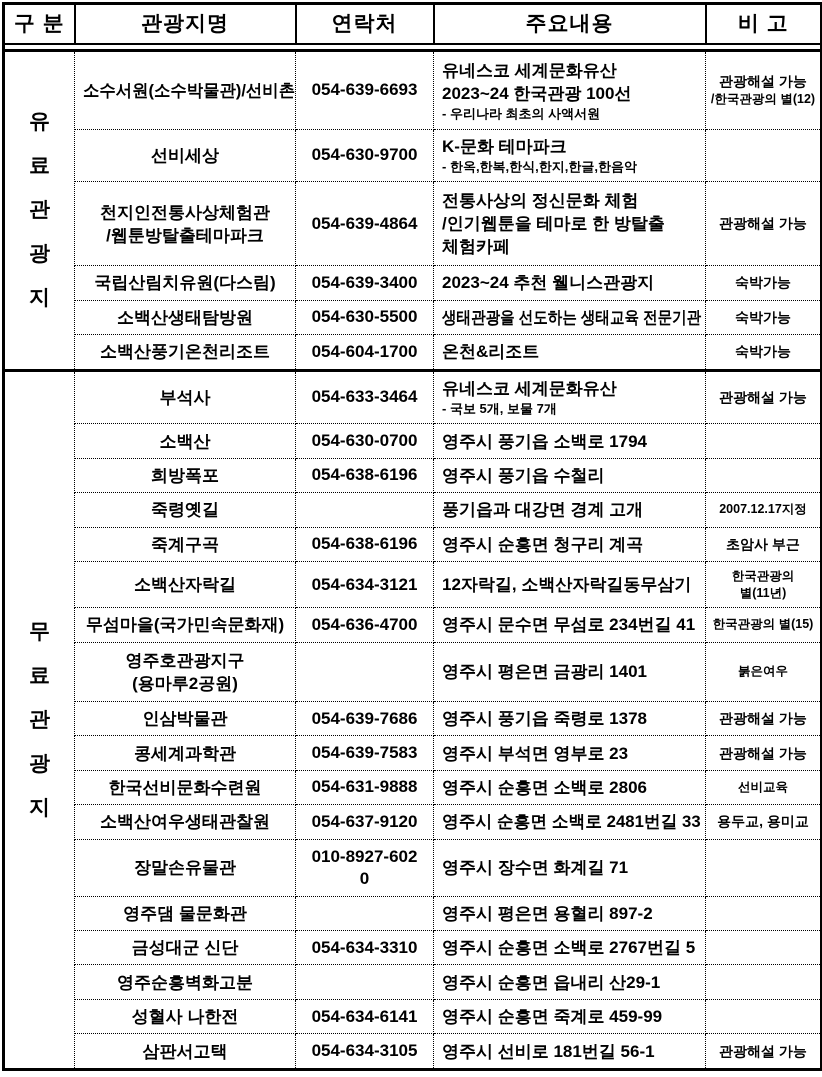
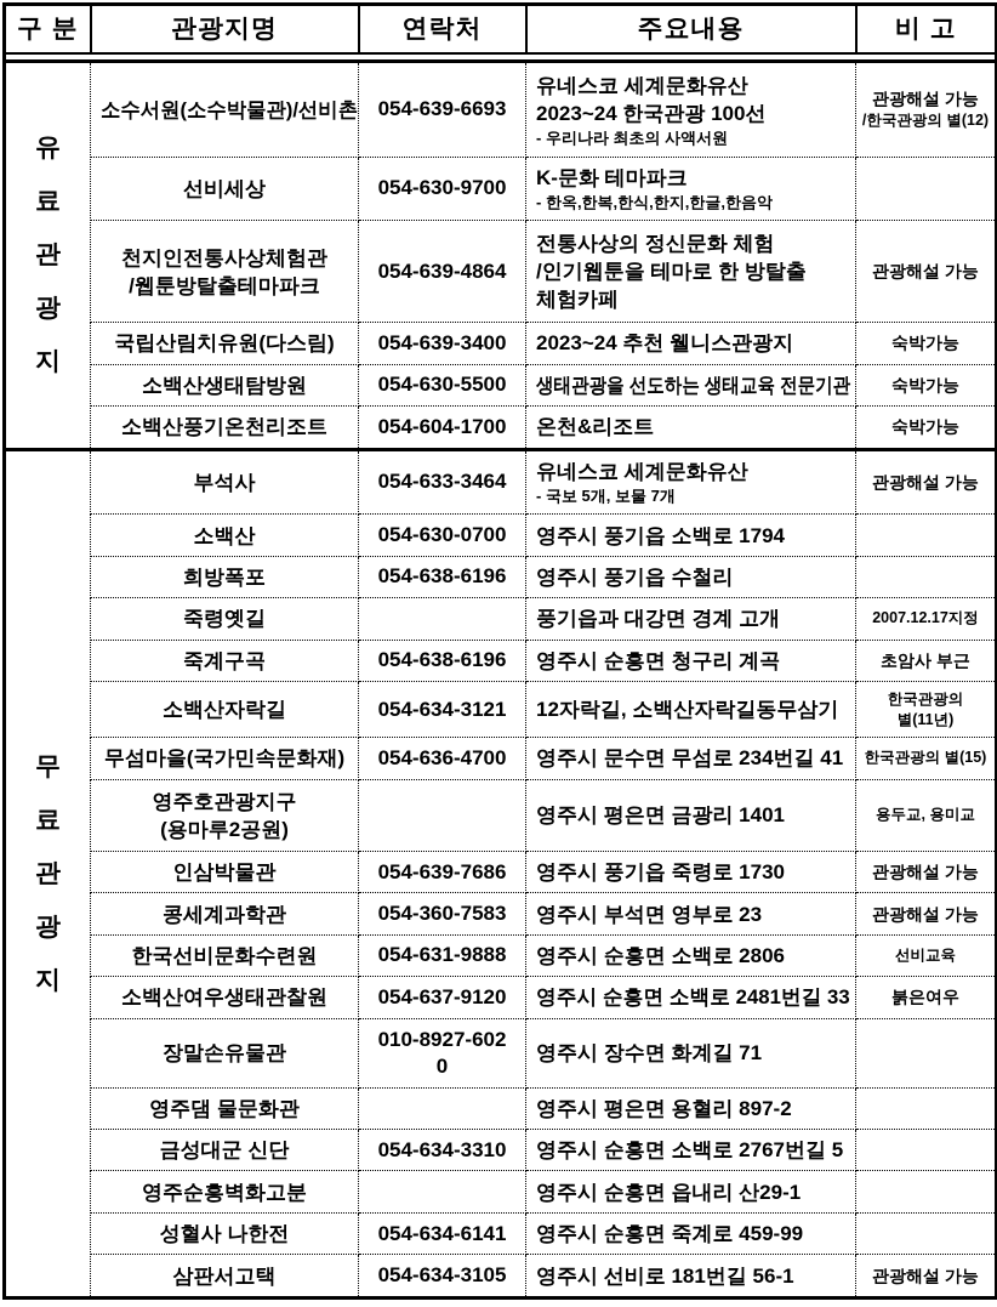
  구 분	관광지명	연락처	주요내용	비 고
  유료관광지	소수서원(소수박물관)/선비촌	054-639-6693	유네스코 세계문화유산2023~24 한국관광 100선- 우리나라 최초의 사액서원	관광해설 가능/한국관광의 별(12)
  선비세상	054-630-9700	K-문화 테마파크- 한옥,한복,한식,한지,한글,한음악
  천지인전통사상체험관/웹툰방탈출테마파크	054-639-4864	전통사상의 정신문화 체험/인기웹툰을 테마로 한 방탈출체험카페	관광해설 가능
  국립산림치유원(다스림)	054-639-3400	2023~24 추천 웰니스관광지	숙박가능
  소백산생태탐방원	054-630-5500	생태관광을 선도하는 생태교육 전문기관	숙박가능
  소백산풍기온천리조트	054-604-1700	온천&리조트	숙박가능
  무료관광지	부석사	054-633-3464	유네스코 세계문화유산- 국보 5개, 보물 7개	관광해설 가능
  소백산	054-630-0700	영주시 풍기읍 소백로 1794
  희방폭포	054-638-6196	영주시 풍기읍 수철리
  죽령옛길		풍기읍과 대강면 경계 고개	2007.12.17지정
  죽계구곡	054-638-6196	영주시 순흥면 청구리 계곡	초암사 부근
  소백산자락길	054-634-3121	12자락길, 소백산자락길동무삼기	한국관광의별(11년)
  무섬마을(국가민속문화재)	054-636-4700	영주시 문수면 무섬로 234번길 41	한국관광의 별(15)
- 영주호관광지구(용마루2공원)		영주시 평은면 금광리 1401	붉은여우
+ 영주호관광지구(용마루2공원)		영주시 평은면 금광리 1401	용두교, 용미교
- 인삼박물관	054-639-7686	영주시 풍기읍 죽령로 1378	관광해설 가능
+ 인삼박물관	054-639-7686	영주시 풍기읍 죽령로 1730	관광해설 가능
- 콩세계과학관	054-639-7583	영주시 부석면 영부로 23	관광해설 가능
+ 콩세계과학관	054-360-7583	영주시 부석면 영부로 23	관광해설 가능
  한국선비문화수련원	054-631-9888	영주시 순흥면 소백로 2806	선비교육
- 소백산여우생태관찰원	054-637-9120	영주시 순흥면 소백로 2481번길 33	용두교, 용미교
+ 소백산여우생태관찰원	054-637-9120	영주시 순흥면 소백로 2481번길 33	붉은여우
  장말손유물관	010-8927-6020	영주시 장수면 화계길 71
  영주댐 물문화관		영주시 평은면 용혈리 897-2
  금성대군 신단	054-634-3310	영주시 순흥면 소백로 2767번길 5
  영주순흥벽화고분		영주시 순흥면 읍내리 산29-1
  성혈사 나한전	054-634-6141	영주시 순흥면 죽계로 459-99
  삼판서고택	054-634-3105	영주시 선비로 181번길 56-1	관광해설 가능
